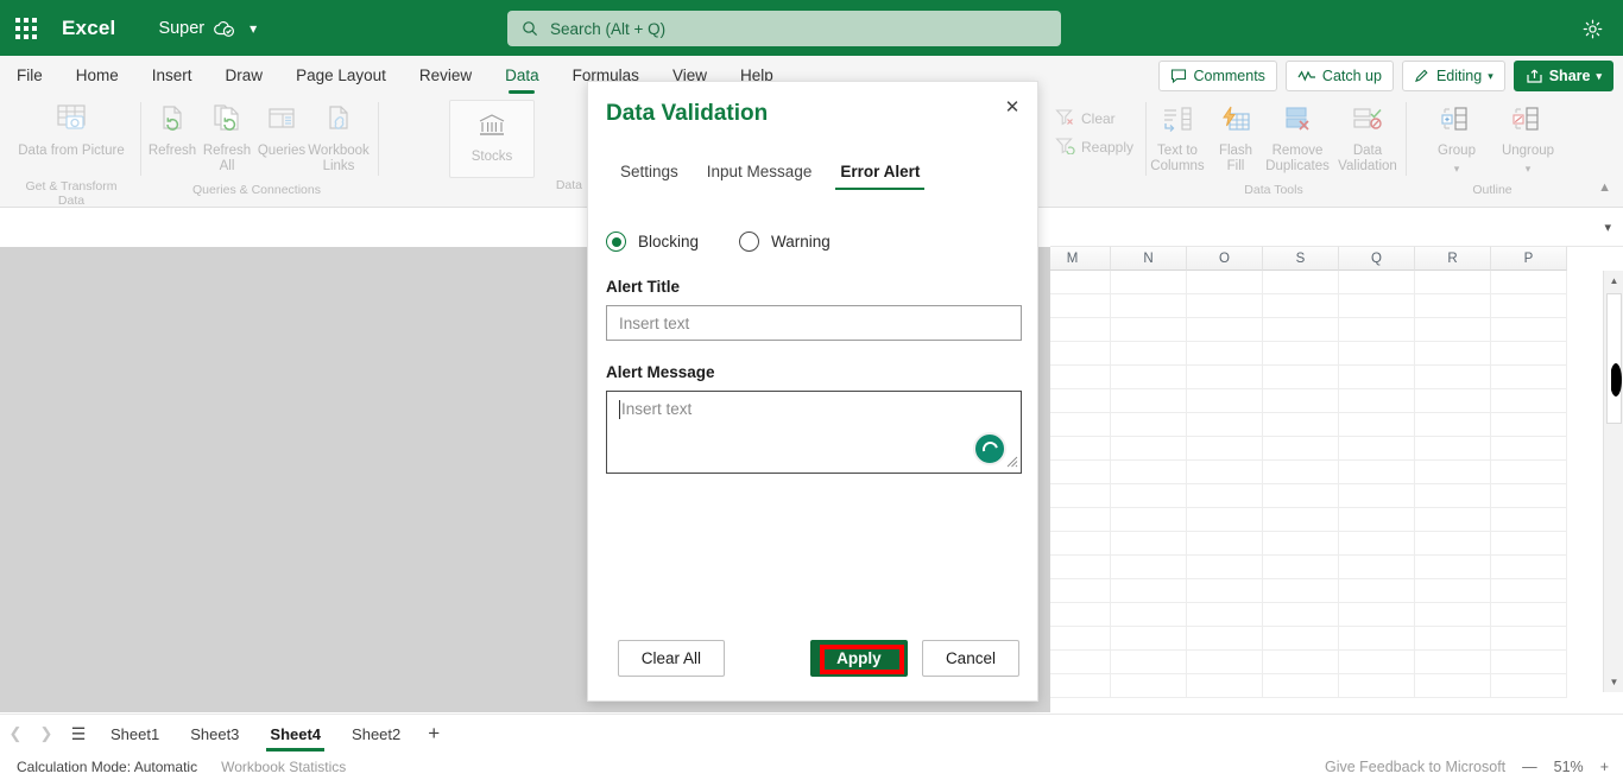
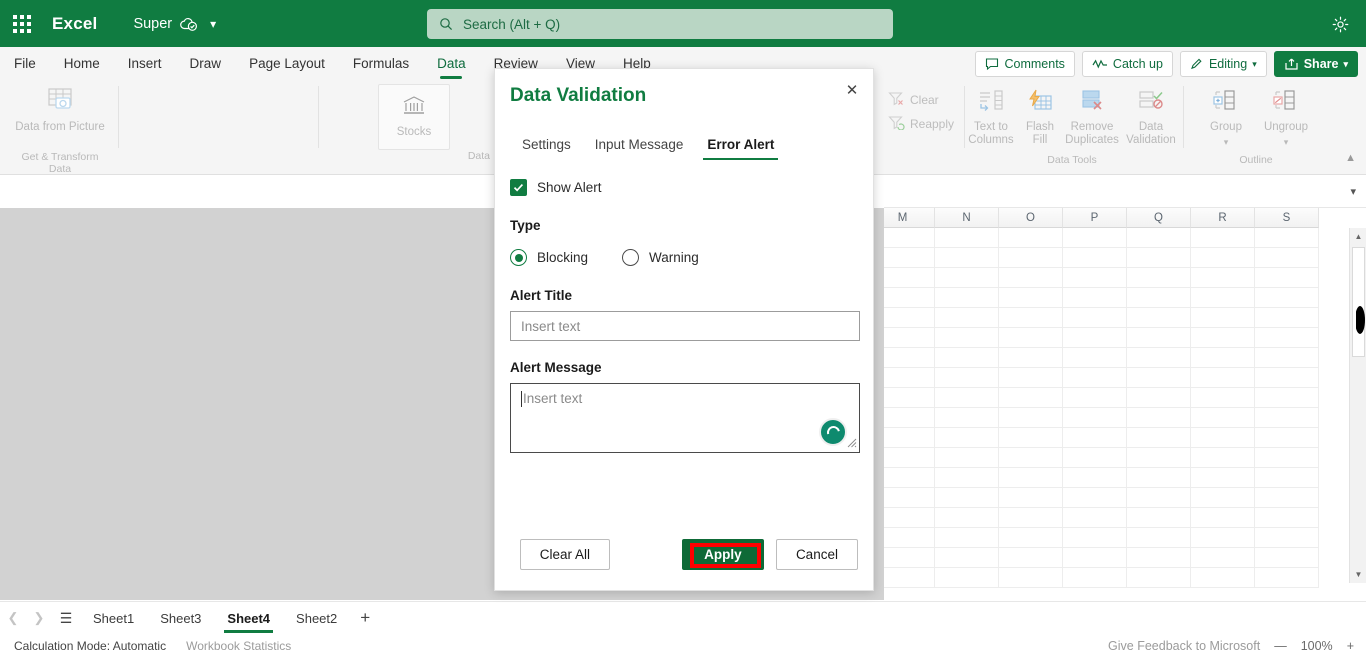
  Excel
  Super
  ▾
  Search (Alt + Q)
  File
  Home
  Insert
  Draw
  Page Layout
- Review
+ Formulas
  Data
- Formulas
+ Review
  View
  Help
  Comments
  Catch up
  Editing
  ▾
  Share
  ▾
  Data from Picture
  Get & Transform Data
- Refresh
- Refresh All
- Queries
- Workbook Links
- Queries & Connections
  Stocks
  Data
  Clear
  Reapply
  Text to Columns
  Flash Fill
  Remove Duplicates
  Data Validation
  Data Tools
  Group
  ▾
  Ungroup
  ▾
  Outline
  ▲
  ▾
  M
  N
  O
- S
+ P
  Q
  R
- P
+ S
  ▲
  ▼
  ✕
  Data Validation
  Settings
  Input Message
  Error Alert
+ Show Alert
+ Type
  Blocking
  Warning
  Alert Title
  Insert text
  Alert Message
  Insert text
  Clear All
  Apply
  Cancel
  ❮
  ❯
  ☰
  Sheet1
  Sheet3
  Sheet4
  Sheet2
  +
  Calculation Mode: Automatic
  Workbook Statistics
  Give Feedback to Microsoft
  —
- 51%
+ 100%
  +
